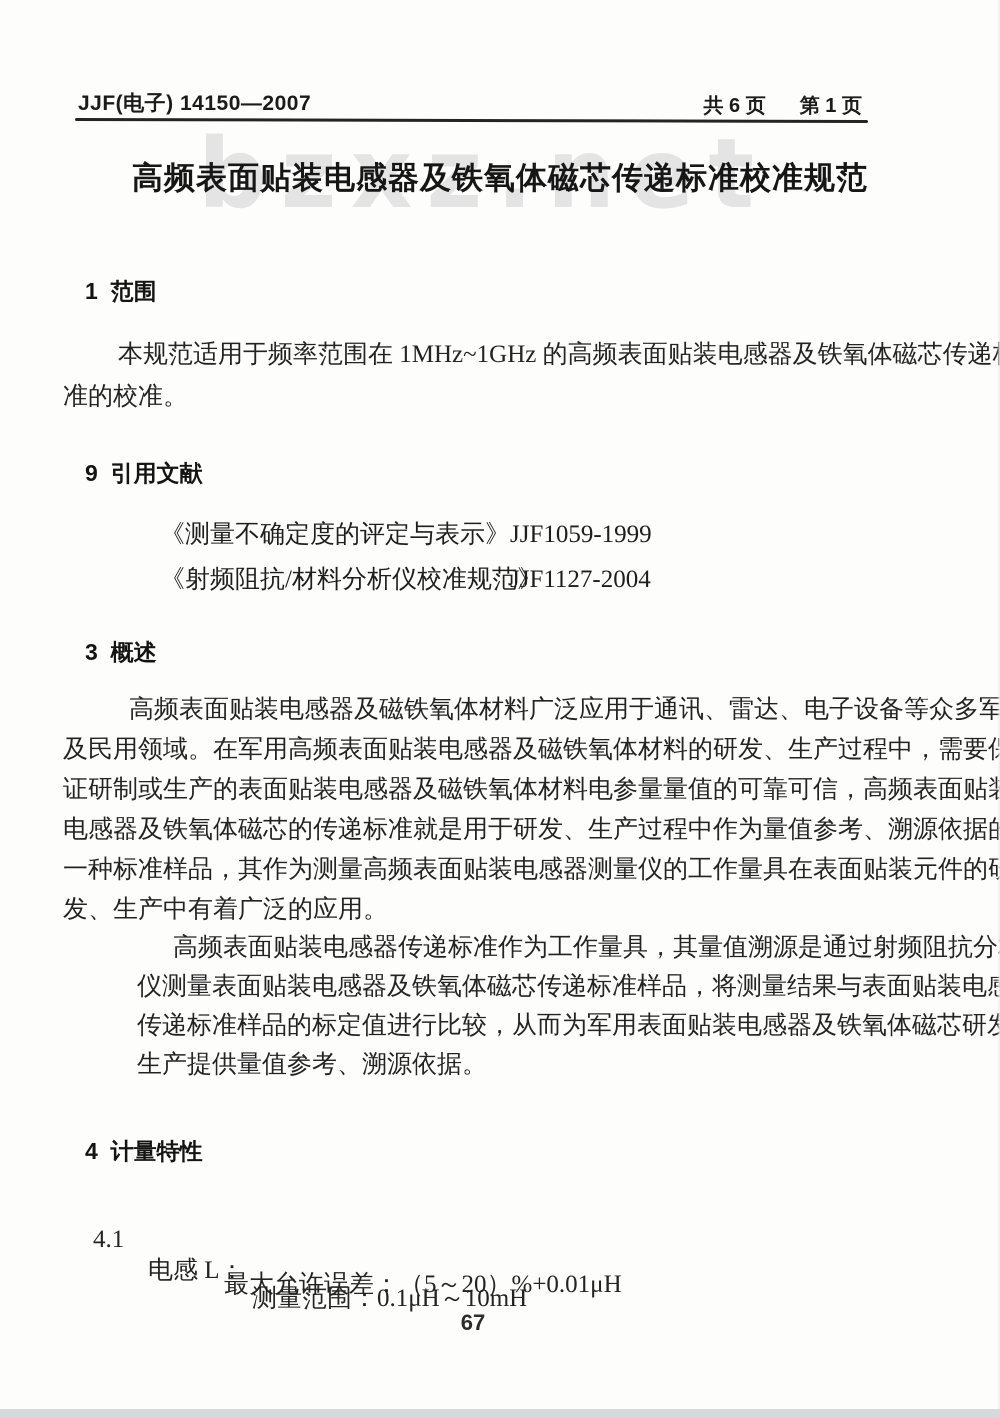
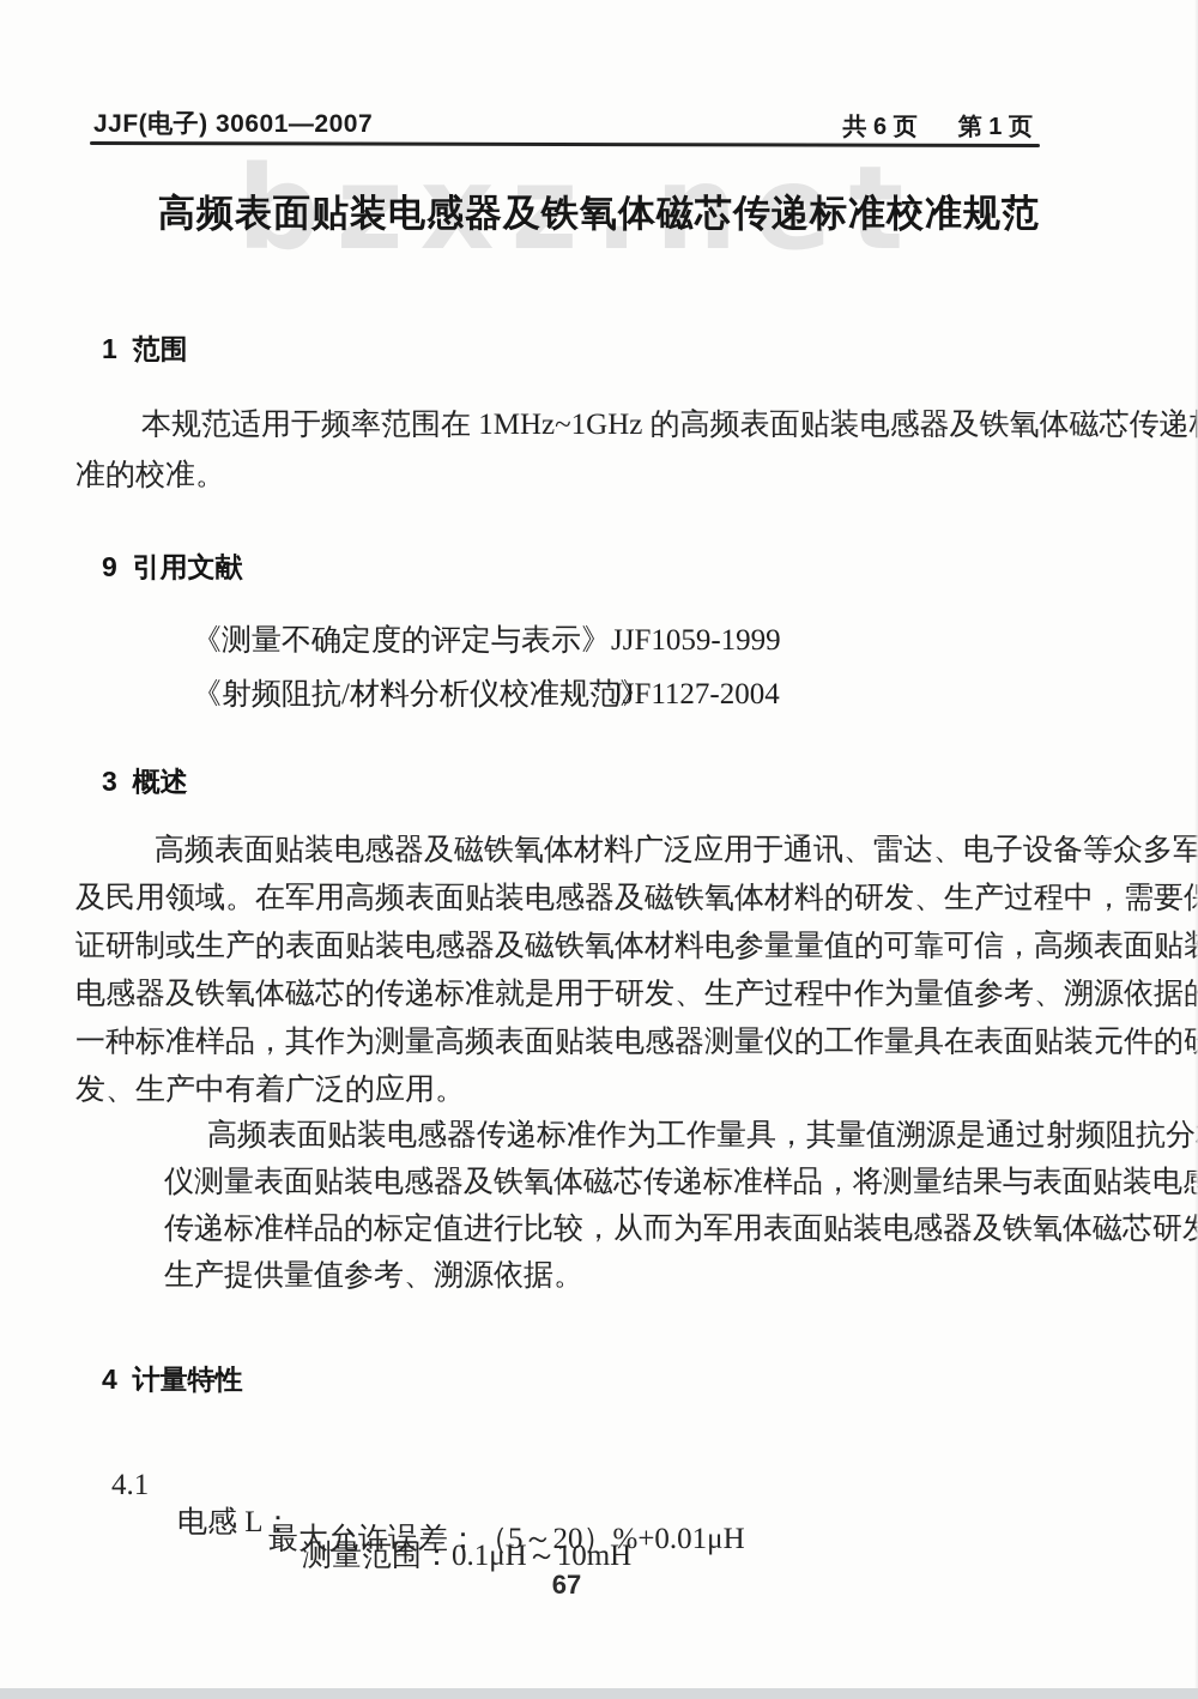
- JJF(电子) 14150—2007
+ JJF(电子) 30601—2007
  共 6 页 第 1 页
  bzxz.net
  高频表面贴装电感器及铁氧体磁芯传递标准校准规范
  1 范围
  本规范适用于频率范围在 1MHz~1GHz 的高频表面贴装电感器及铁氧体磁芯传递
  准的校准。
  9 引用文献
  《测量不确定度的评定与表示》
  JJF1059-1999
  《射频阻抗/材料分析仪校准规范
  JJF1127-2004
  3 概述
  高频表面贴装电感器及磁铁氧体材料广泛应用于通讯、雷达、电子设备等众多军
  及民用领域。在军用高频表面贴装电感器及磁铁氧体材料的研发、生产过程中，需要
  证研制或生产的表面贴装电感器及磁铁氧体材料电参量量值的可靠可信，高频表面贴
  电感器及铁氧体磁芯的传递标准就是用于研发、生产过程中作为量值参考、溯源依据
  一种标准样品，其作为测量高频表面贴装电感器测量仪的工作量具在表面贴装元件的
  发、生产中有着广泛的应用。
  高频表面贴装电感器传递标准作为工作量具，其量值溯源是通过射频阻抗分
  仪测量表面贴装电感器及铁氧体磁芯传递标准样品，将测量结果与表面贴装电
  传递标准样品的标定值进行比较，从而为军用表面贴装电感器及铁氧体磁芯研
  生产提供量值参考、溯源依据。
  4 计量特性
  4.1
  电感 L：
  测量范围：0.1μH～10mH
  最大允许误差：（5～20）%+0.01μH
  67
